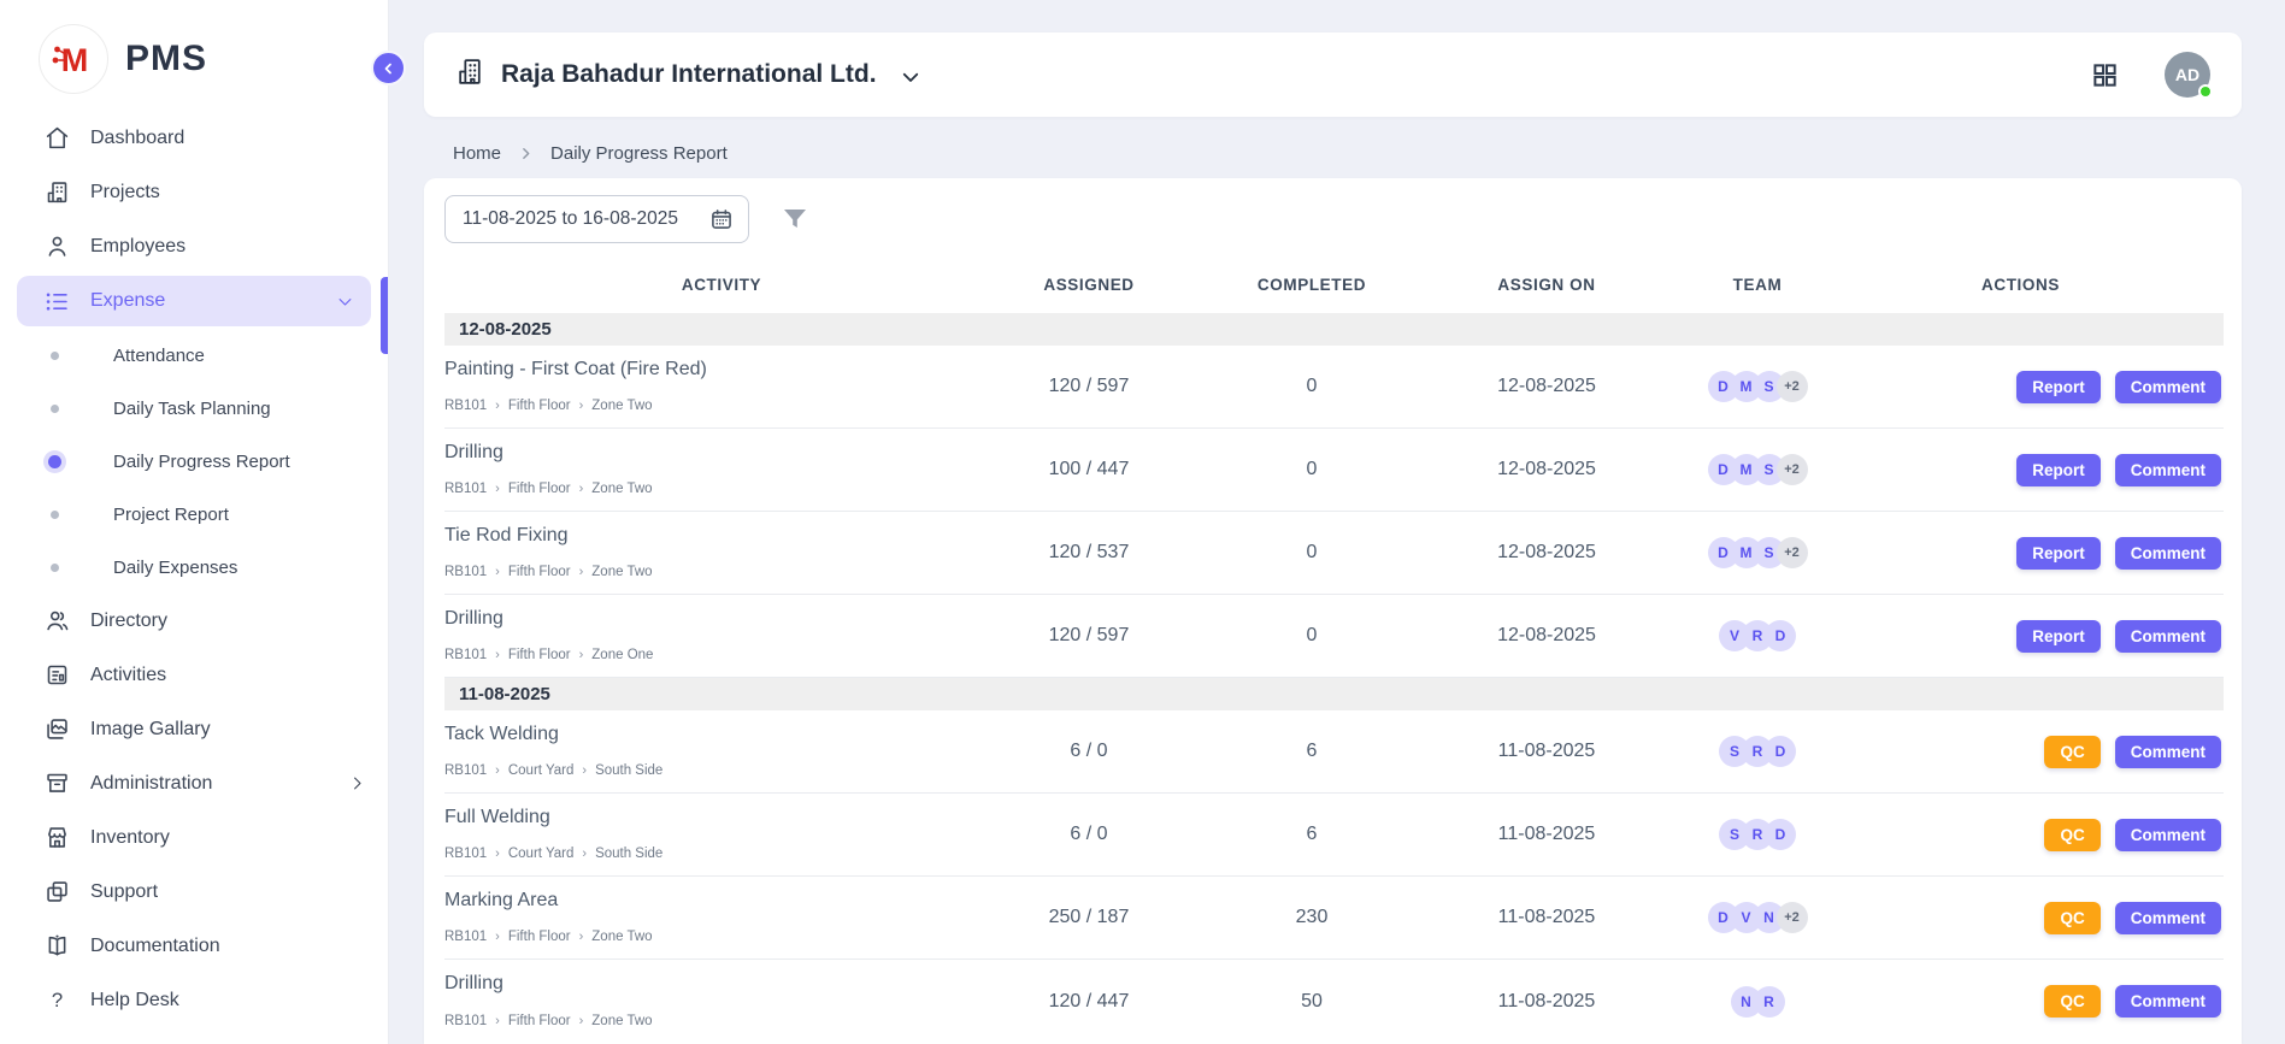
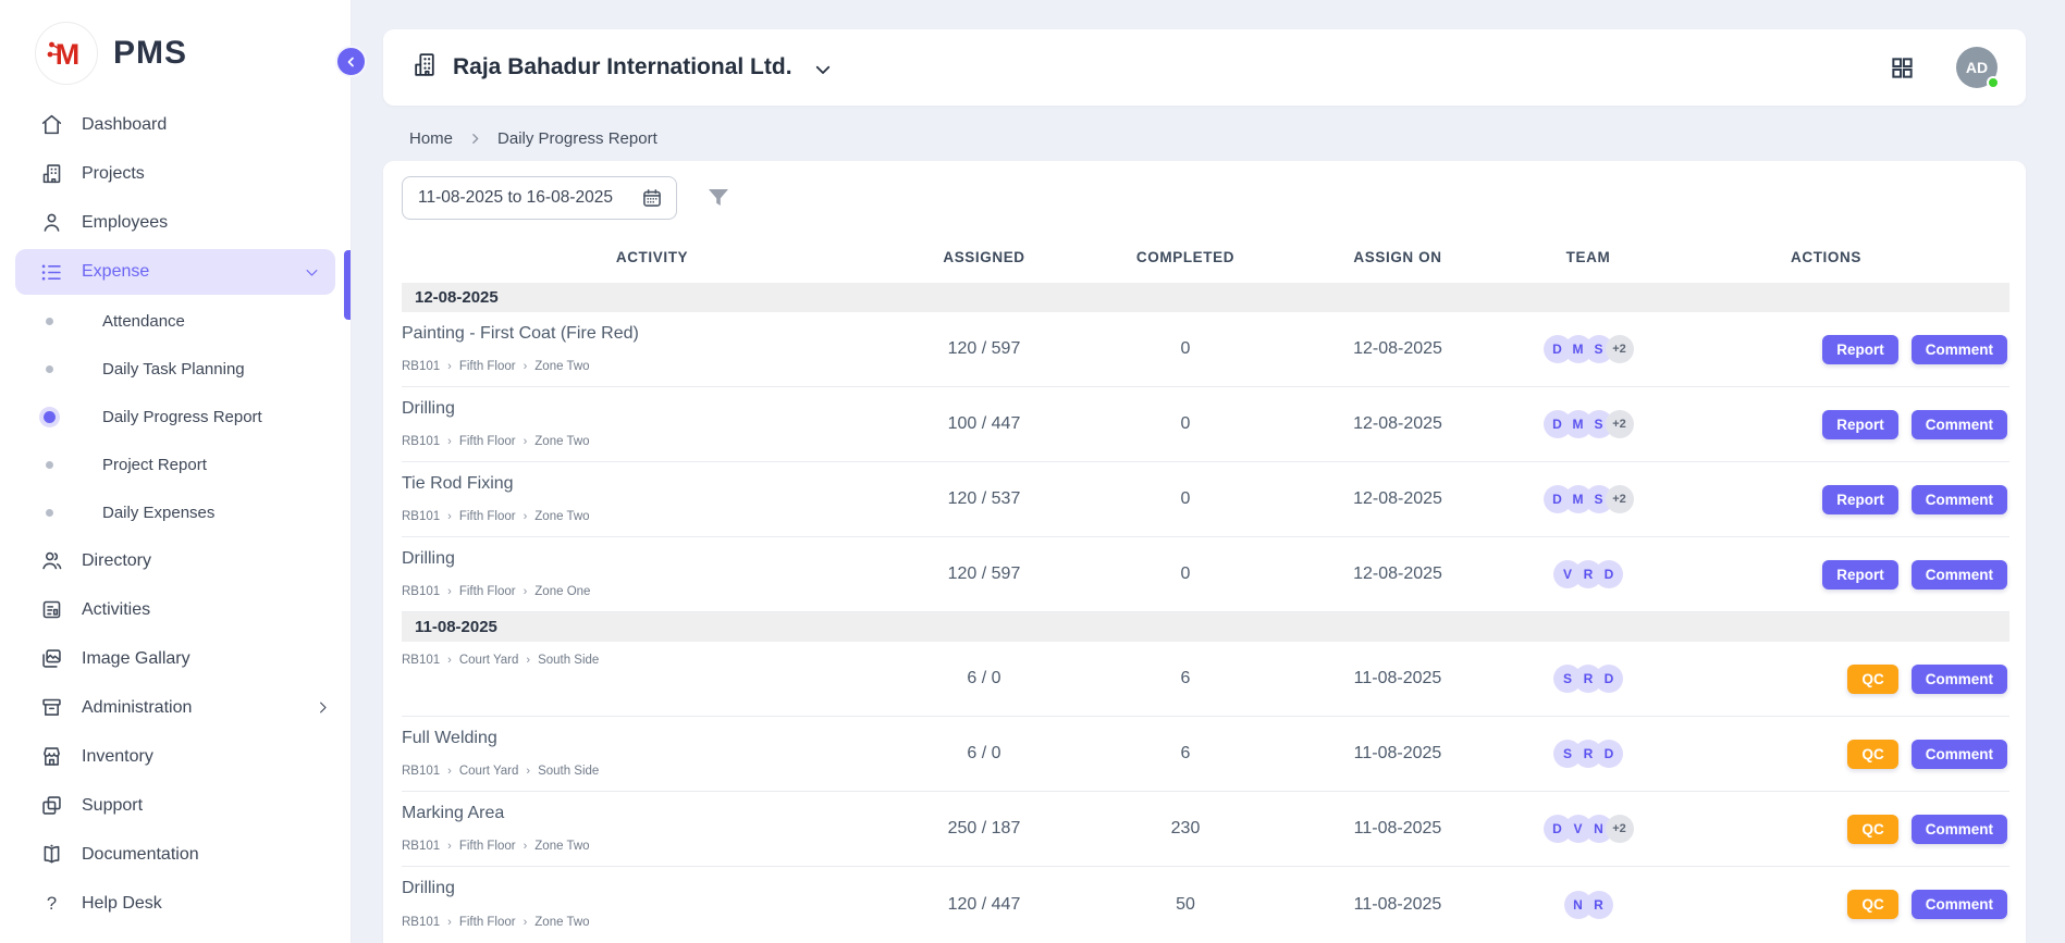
  M
  PMS
  Dashboard
  Projects
  Employees
  Expense
  Attendance
  Daily Task Planning
  Daily Progress Report
  Project Report
  Daily Expenses
  Directory
  Activities
  Image Gallary
  Administration
  Inventory
  Support
  Documentation
  ?
  Help Desk
  Raja Bahadur International Ltd.
  AD
  Home
  Daily Progress Report
  11-08-2025 to 16-08-2025
  ACTIVITY
  ASSIGNED
  COMPLETED
  ASSIGN ON
  TEAM
  ACTIONS
  12-08-2025
  Painting - First Coat (Fire Red)
  RB101
  ›
  Fifth Floor
  ›
  Zone Two
  120 / 597
  0
  12-08-2025
  D
  M
  S
  +2
  Report
  Comment
  Drilling
  RB101
  ›
  Fifth Floor
  ›
  Zone Two
  100 / 447
  0
  12-08-2025
  D
  M
  S
  +2
  Report
  Comment
  Tie Rod Fixing
  RB101
  ›
  Fifth Floor
  ›
  Zone Two
  120 / 537
  0
  12-08-2025
  D
  M
  S
  +2
  Report
  Comment
  Drilling
  RB101
  ›
  Fifth Floor
  ›
  Zone One
  120 / 597
  0
  12-08-2025
  V
  R
  D
  Report
  Comment
  11-08-2025
- Tack Welding
  RB101
  ›
  Court Yard
  ›
  South Side
  6 / 0
  6
  11-08-2025
  S
  R
  D
  QC
  Comment
  Full Welding
  RB101
  ›
  Court Yard
  ›
  South Side
  6 / 0
  6
  11-08-2025
  S
  R
  D
  QC
  Comment
  Marking Area
  RB101
  ›
  Fifth Floor
  ›
  Zone Two
  250 / 187
  230
  11-08-2025
  D
  V
  N
  +2
  QC
  Comment
  Drilling
  RB101
  ›
  Fifth Floor
  ›
  Zone Two
  120 / 447
  50
  11-08-2025
  N
  R
  QC
  Comment
